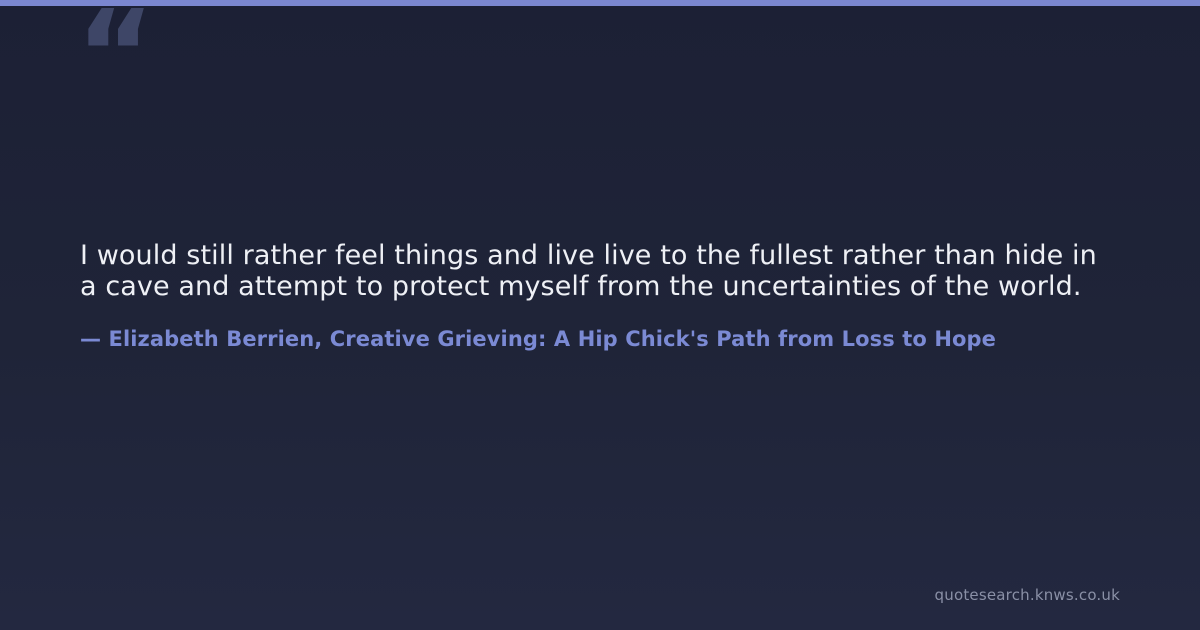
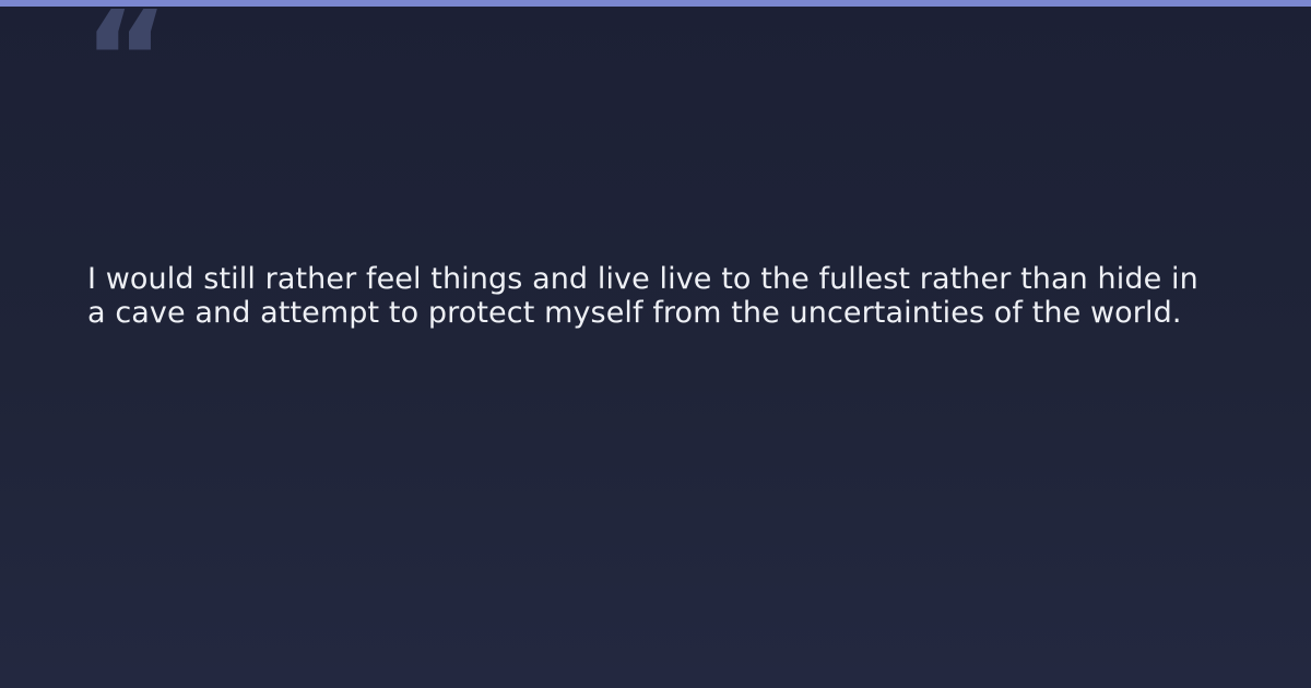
  “
  I would still rather feel things and live live to the fullest rather than hide in a cave and attempt to protect myself from the uncertainties of the world.
- — Elizabeth Berrien, Creative Grieving: A Hip Chick's Path from Loss to Hope
- quotesearch.knws.co.uk
